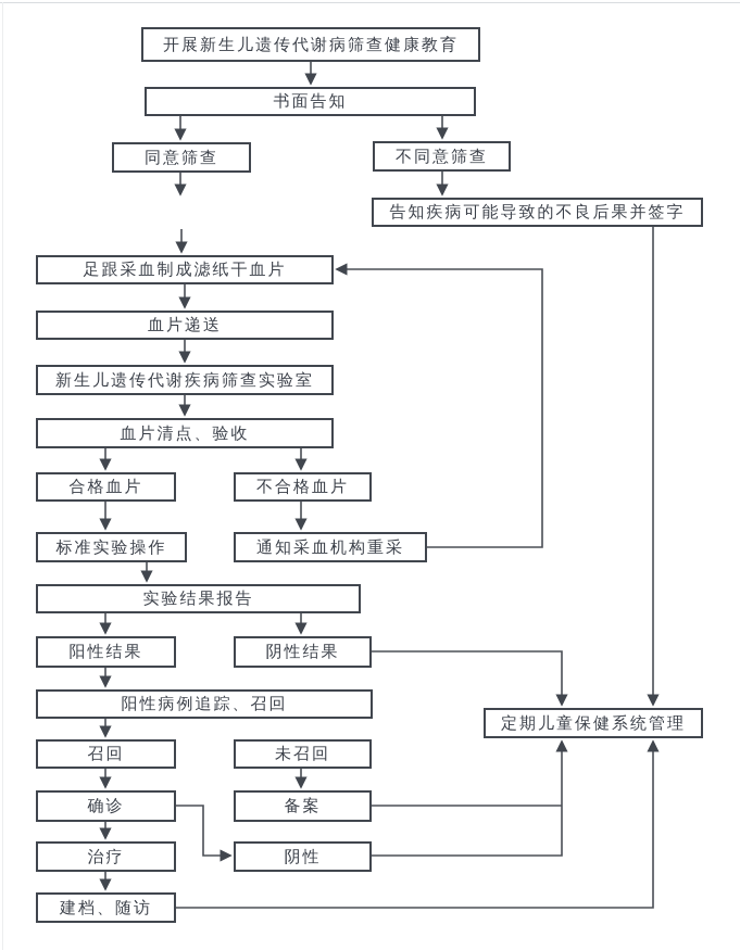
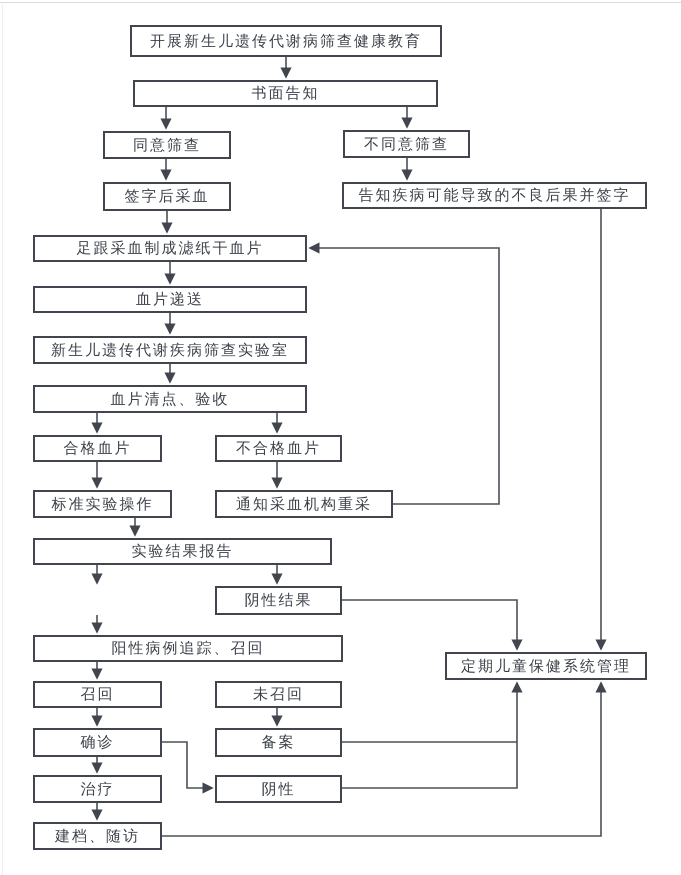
  开展新生儿遗传代谢病筛查健康教育
  书面告知
  同意筛查
  不同意筛查
+ 签字后采血
  告知疾病可能导致的不良后果并签字
  足跟采血制成滤纸干血片
  血片递送
  新生儿遗传代谢疾病筛查实验室
  血片清点、验收
  合格血片
  不合格血片
  标准实验操作
  通知采血机构重采
  实验结果报告
- 阳性结果
  阴性结果
  阳性病例追踪、召回
  召回
  未召回
  确诊
  备案
  治疗
  阴性
  建档、随访
  定期儿童保健系统管理
